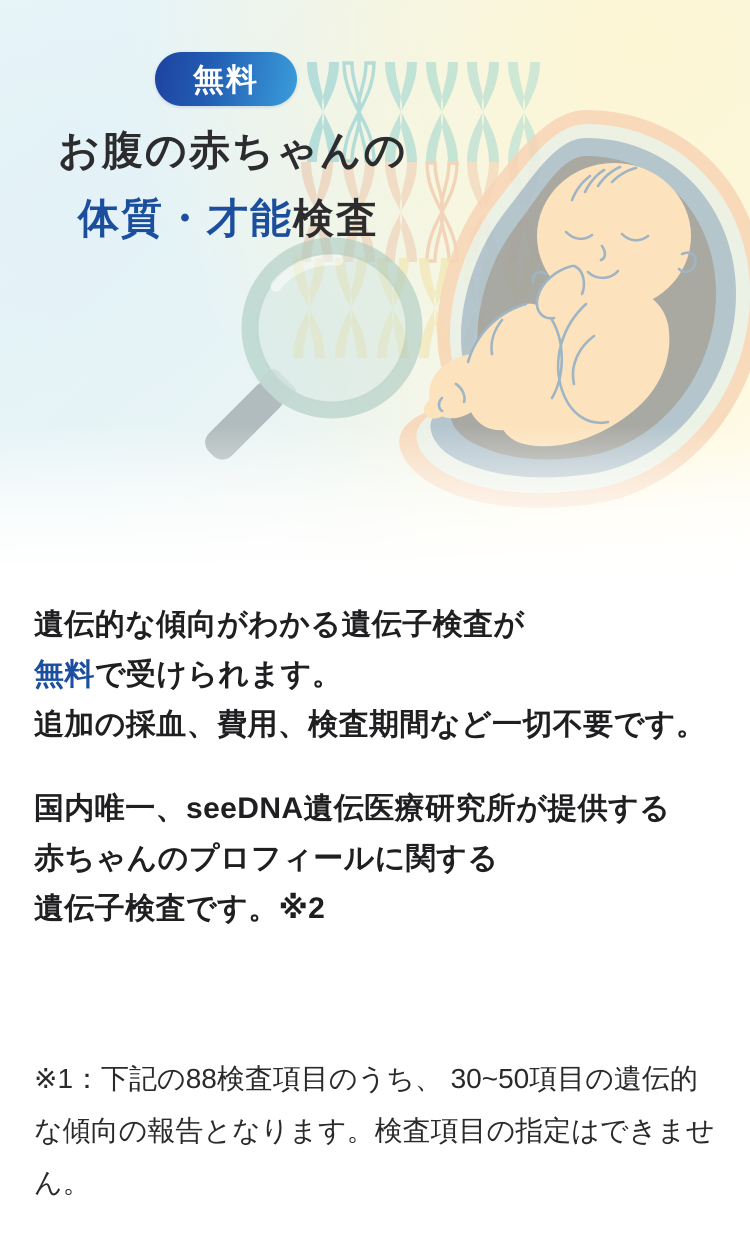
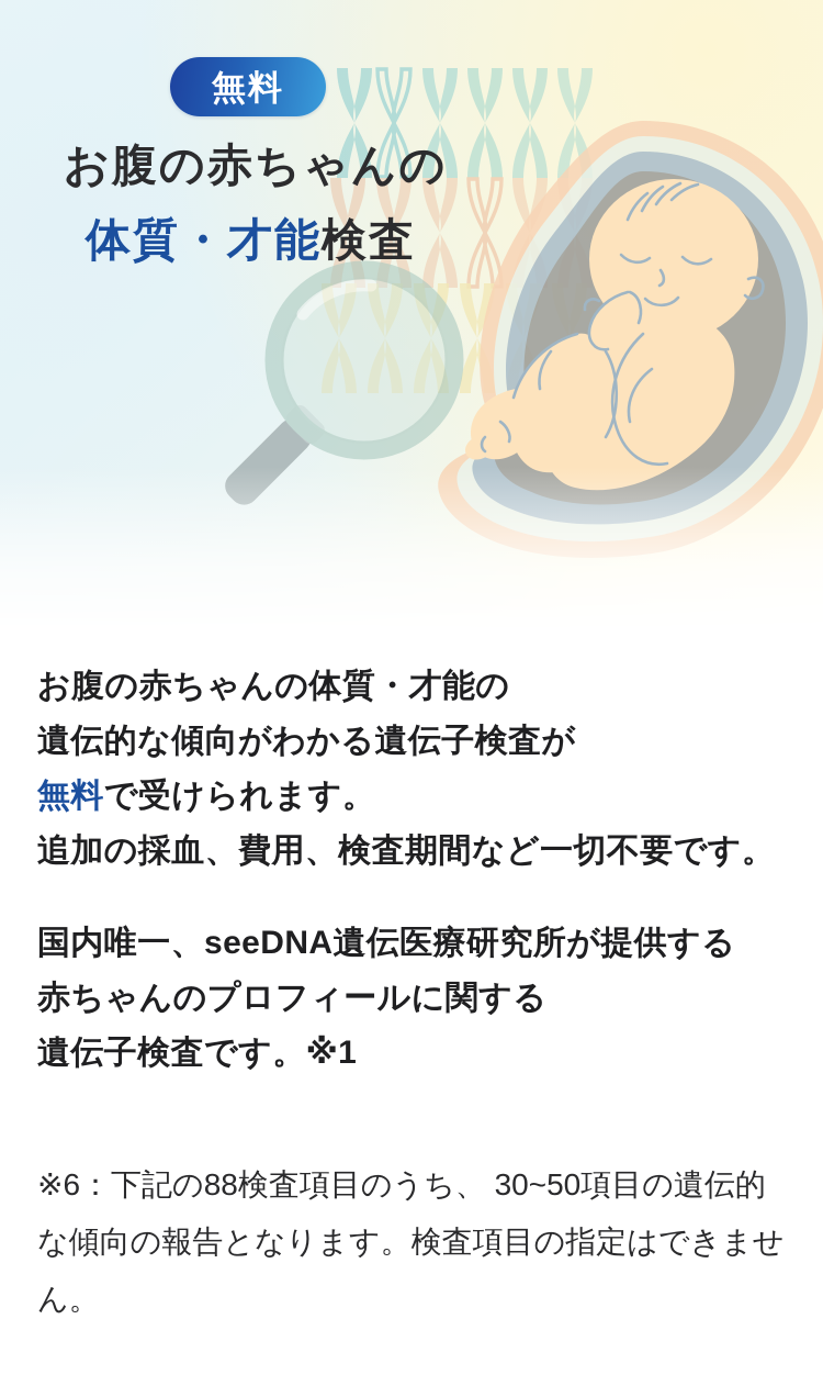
  無料
  お腹の赤ちゃんの
  体質・才能検査
+ お腹の赤ちゃんの体質・才能の
  遺伝的な傾向がわかる遺伝子検査が
  無料で受けられます。
  追加の採血、費用、検査期間など一切不要です。
  国内唯一、seeDNA遺伝医療研究所が提供する
  赤ちゃんのプロフィールに関する
- 遺伝子検査です。※2
+ 遺伝子検査です。※1
- ※1：下記の88検査項目のうち、 30~50項目の遺伝的な傾向の報告となります。検査項目の指定はできません。
+ ※6：下記の88検査項目のうち、 30~50項目の遺伝的な傾向の報告となります。検査項目の指定はできません。
